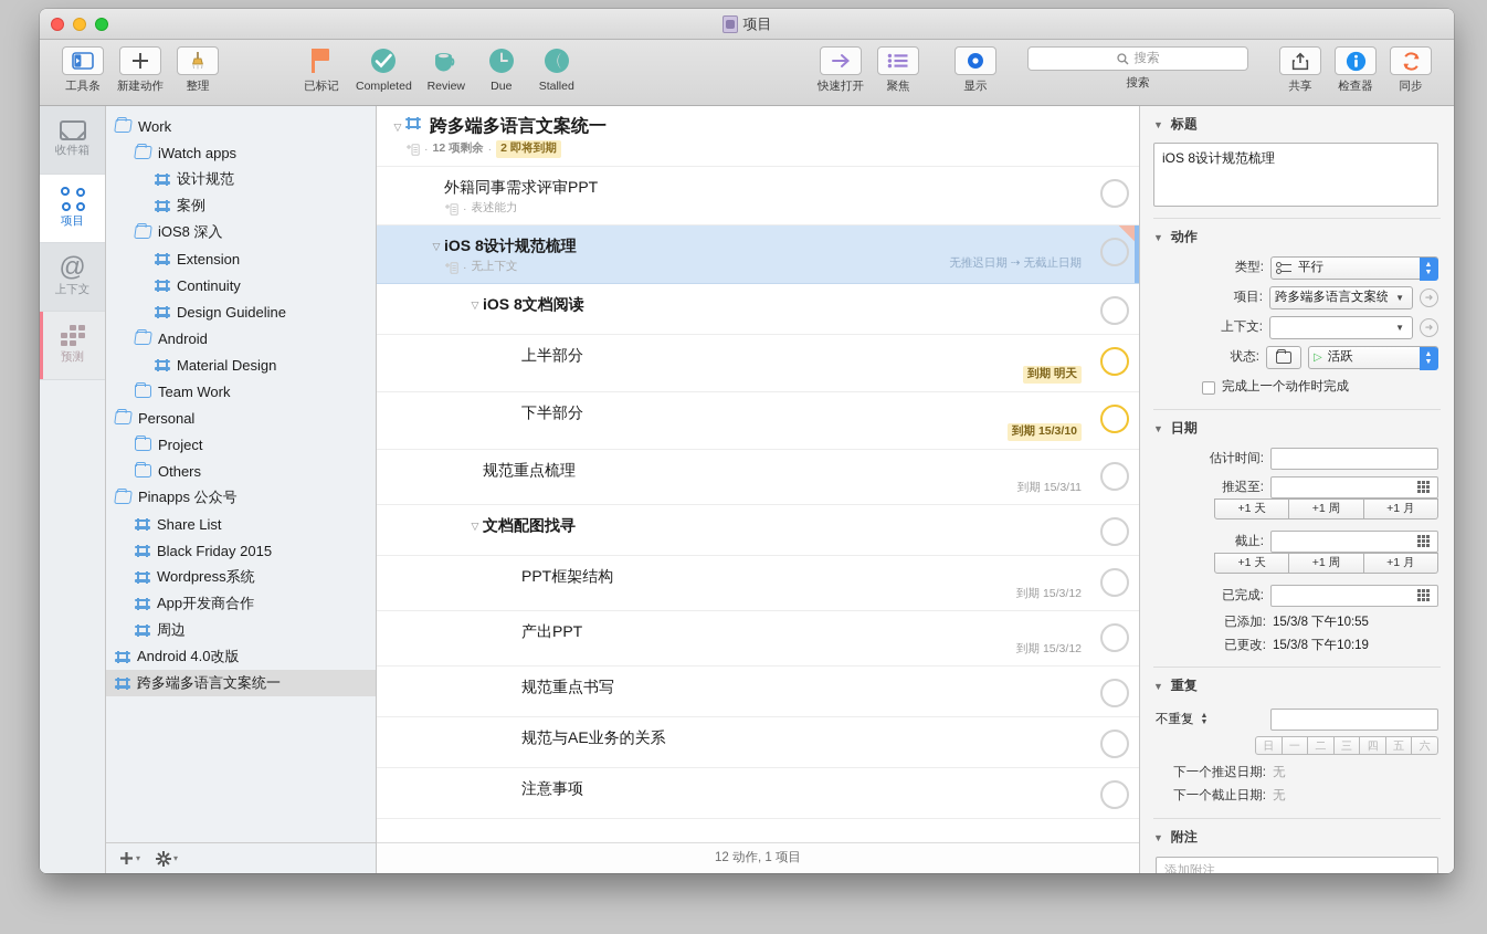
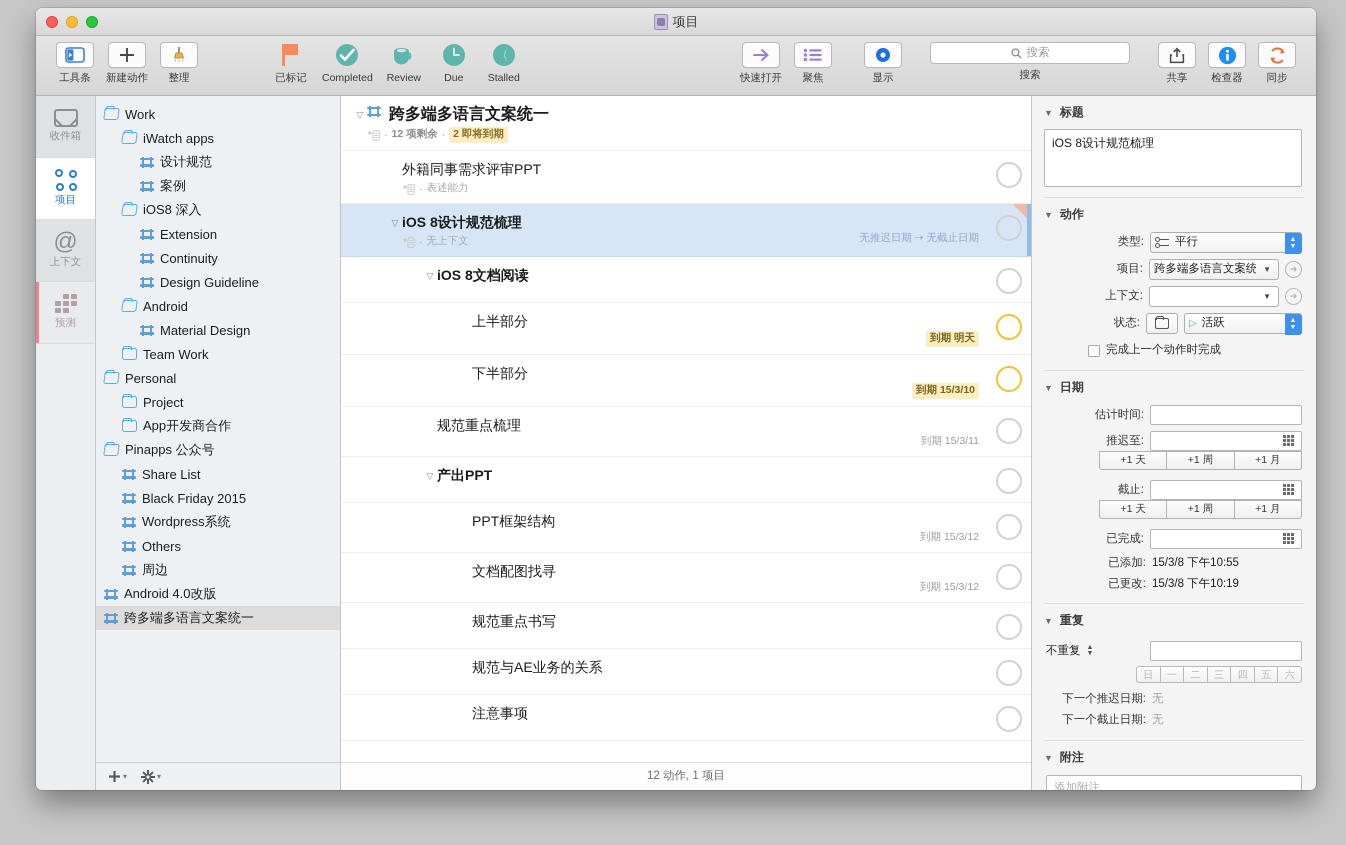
  项目
  工具条
  新建动作
  整理
  已标记
  Completed
  Review
  Due
  Stalled
  快速打开
  聚焦
  显示
  搜索
  搜索
  共享
  检查器
  同步
  收件箱
  项目
  @
  上下文
  预测
  Work
  iWatch apps
  设计规范
  案例
  iOS8 深入
  Extension
  Continuity
  Design Guideline
  Android
  Material Design
  Team Work
  Personal
  Project
- Others
+ App开发商合作
  Pinapps 公众号
  Share List
  Black Friday 2015
  Wordpress系统
- App开发商合作
+ Others
  周边
  Android 4.0改版
  跨多端多语言文案统一
  ▾
  ▾
  ▽
  跨多端多语言文案统一
  ·
  12 项剩余
  ·
  2 即将到期
  外籍同事需求评审PPT
  ·
  表述能力
  ▽
  iOS 8设计规范梳理
  ·
  无上下文
  无推迟日期 ⇢ 无截止日期
  ▽
  iOS 8文档阅读
  上半部分
  到期 明天
  下半部分
  到期 15/3/10
  规范重点梳理
  到期 15/3/11
  ▽
- 文档配图找寻
+ 产出PPT
  PPT框架结构
  到期 15/3/12
- 产出PPT
+ 文档配图找寻
  到期 15/3/12
  规范重点书写
  规范与AE业务的关系
  注意事项
  12 动作, 1 项目
  ▼
  标题
  iOS 8设计规范梳理
  ▼
  动作
  类型:
  平行
  项目:
  跨多端多语言文案统
  ▼
  ➜
  上下文:
  ▼
  ➜
  状态:
  ▷
  活跃
  完成上一个动作时完成
  ▼
  日期
  估计时间:
  推迟至:
  +1 天
  +1 周
  +1 月
  截止:
  +1 天
  +1 周
  +1 月
  已完成:
  已添加:
  15/3/8 下午10:55
  已更改:
  15/3/8 下午10:19
  ▼
  重复
  不重复
  日
  一
  二
  三
  四
  五
  六
  下一个推迟日期:
  无
  下一个截止日期:
  无
  ▼
  附注
  添加附注
